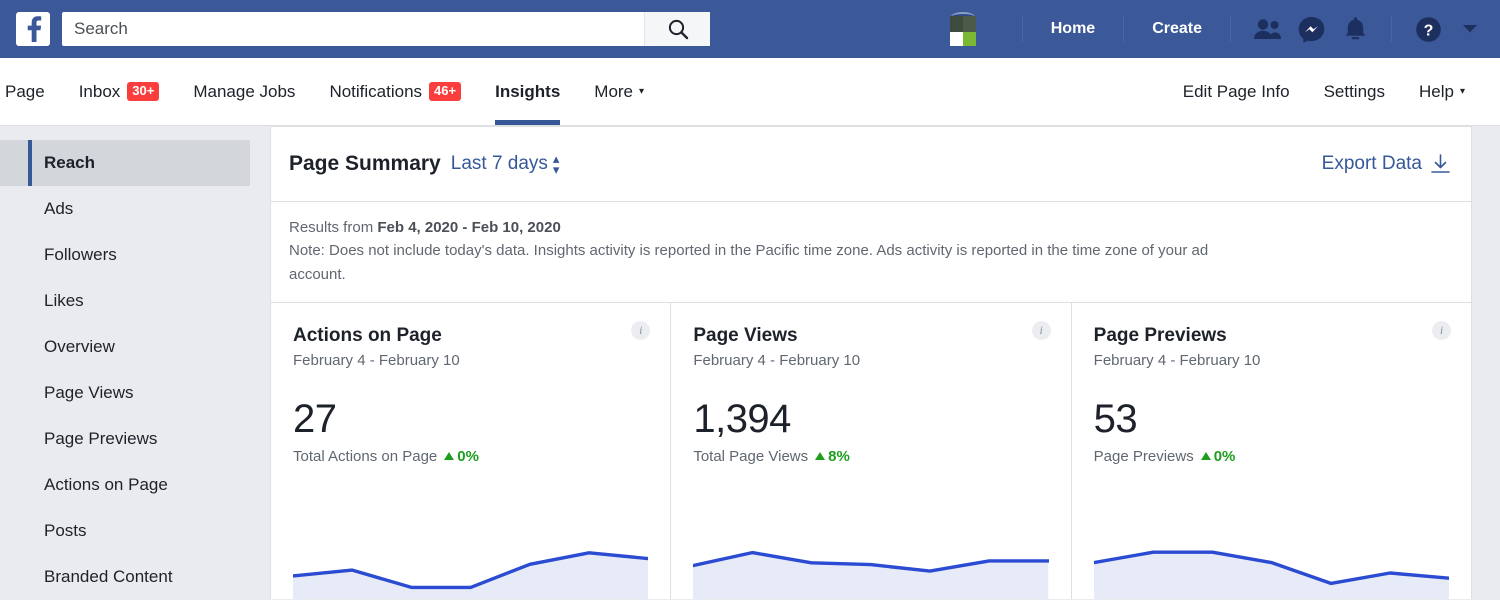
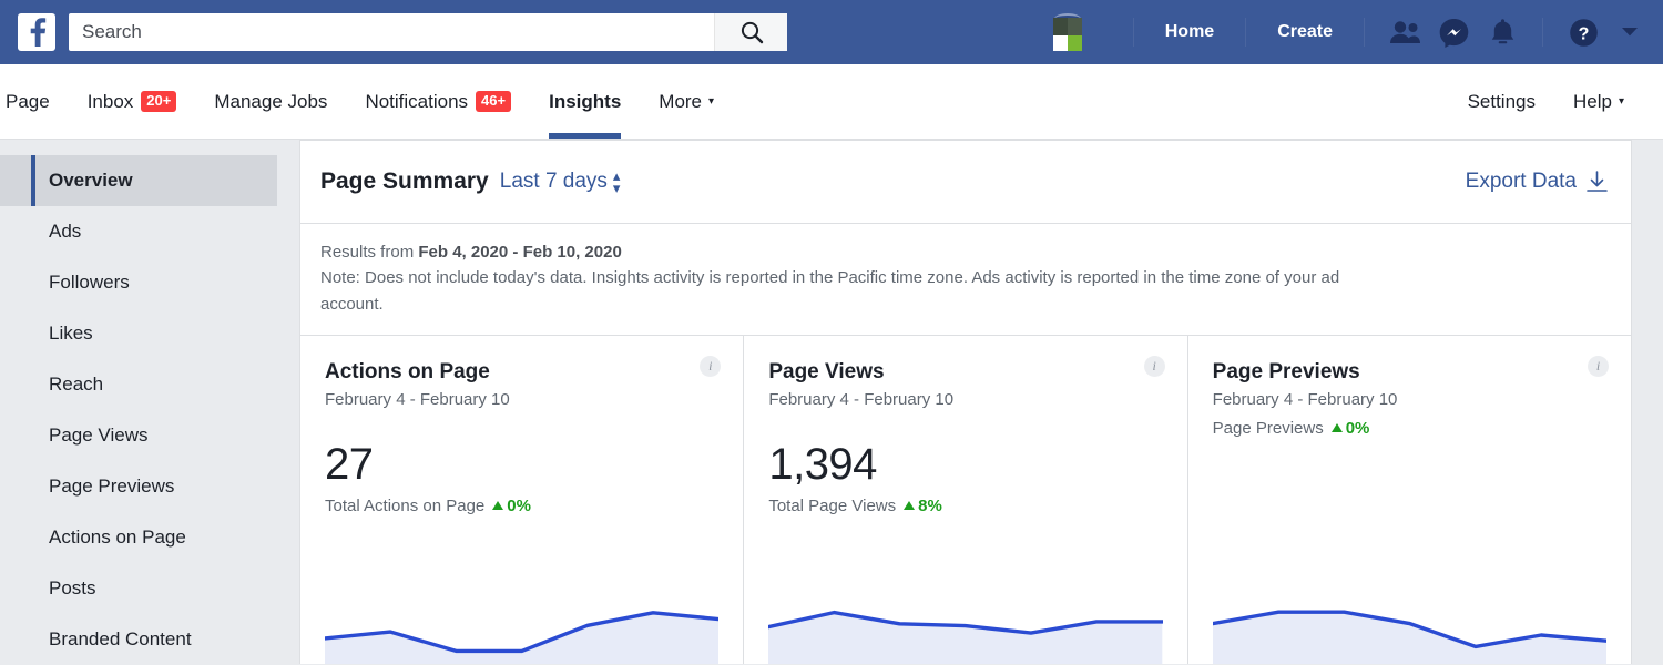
  Search
  Home
  Create
  ?
  Page
  Inbox
- 30+
+ 20+
  Manage Jobs
  Notifications
  46+
  Insights
  More
  ▾
- Edit Page Info
  Settings
  Help
  ▾
- Reach
+ Overview
  Ads
  Followers
  Likes
- Overview
+ Reach
  Page Views
  Page Previews
  Actions on Page
  Posts
  Branded Content
  Page Summary
  Last 7 days
  ▴
  ▾
  Export Data
  Results from Feb 4, 2020 - Feb 10, 2020
  Note: Does not include today's data. Insights activity is reported in the Pacific time zone. Ads activity is reported in the time zone of your ad account.
  Actions on Page
  February 4 - February 10
  i
  27
  Total Actions on Page
  0%
  Page Views
  February 4 - February 10
  i
  1,394
  Total Page Views
  8%
  Page Previews
  February 4 - February 10
  i
- 53
  Page Previews
  0%
